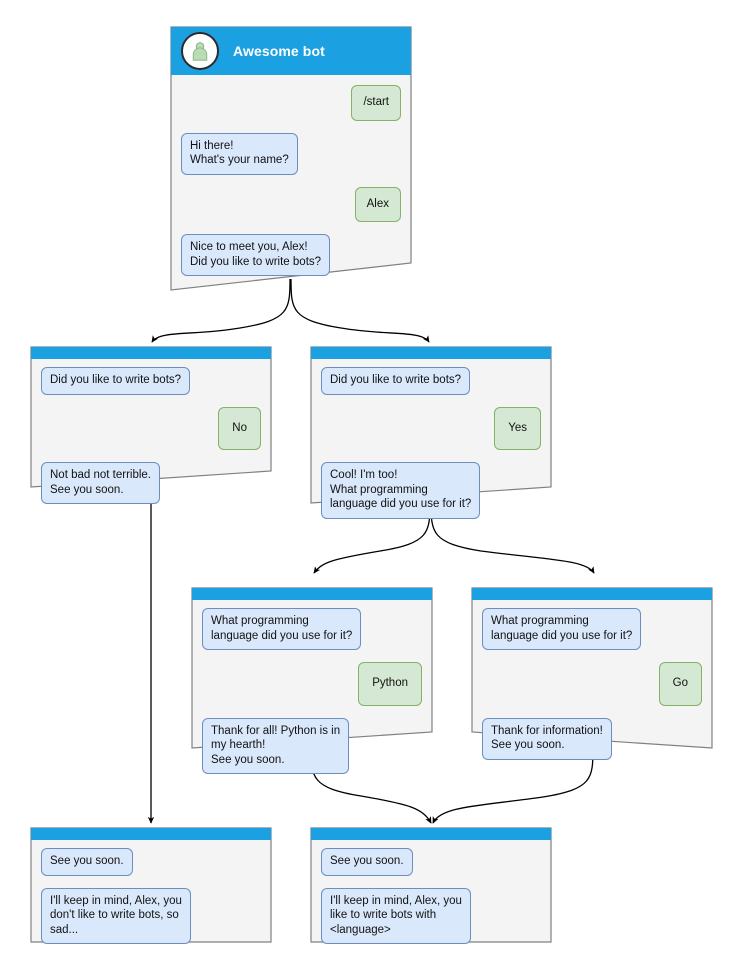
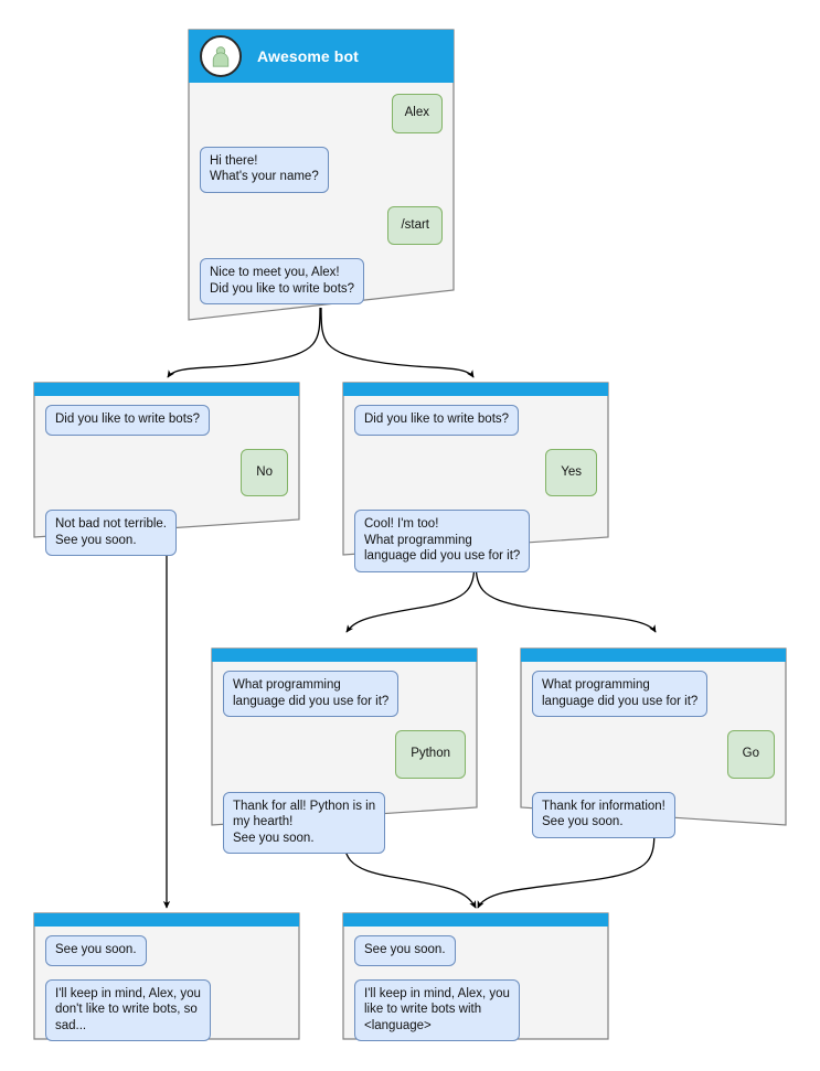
  Awesome bot
- /start
+ Alex
  Hi there!
  What's your name?
- Alex
+ /start
  Nice to meet you, Alex!
  Did you like to write bots?
  Did you like to write bots?
  No
  Not bad not terrible.
  See you soon.
  Did you like to write bots?
  Yes
  Cool! I'm too!
  What programming
  language did you use for it?
  What programming
  language did you use for it?
  Python
  Thank for all! Python is in
  my hearth!
  See you soon.
  What programming
  language did you use for it?
  Go
  Thank for information!
  See you soon.
  See you soon.
  I'll keep in mind, Alex, you
  don't like to write bots, so
  sad...
  See you soon.
  I'll keep in mind, Alex, you
  like to write bots with
  <language>
